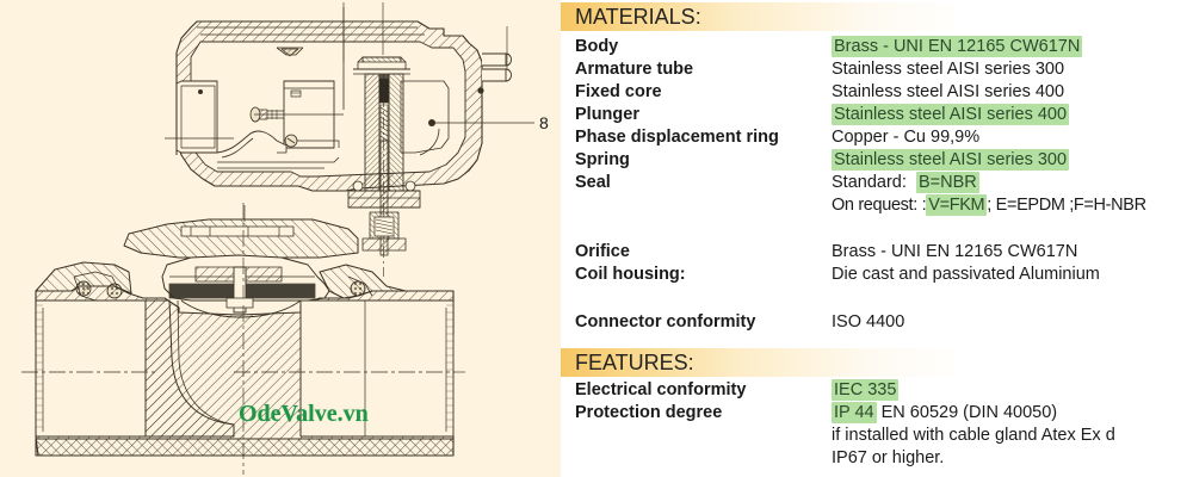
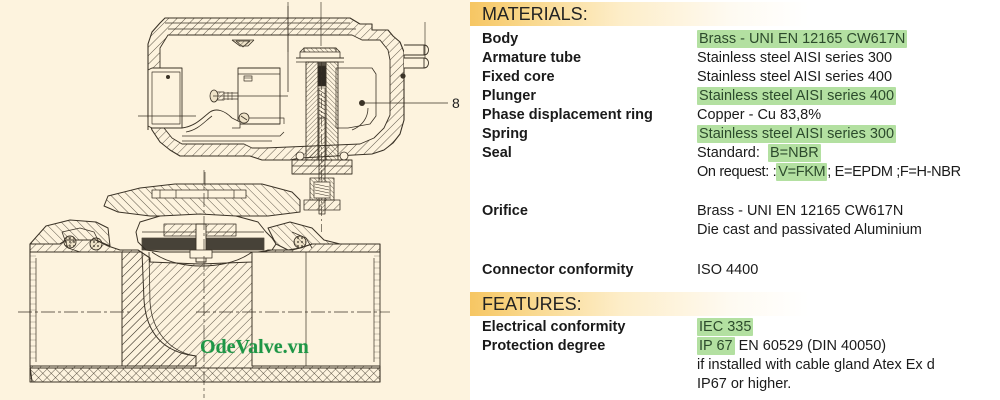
  OdeValve.vn
  8
  MATERIALS:
  Body
  Brass - UNI EN 12165 CW617N
  Armature tube
  Stainless steel AISI series 300
  Fixed core
  Stainless steel AISI series 400
  Plunger
  Stainless steel AISI series 400
  Phase displacement ring
- Copper - Cu 99,9%
+ Copper - Cu 83,8%
  Spring
  Stainless steel AISI series 300
  Seal
  Standard: B=NBR
  On request: : V=FKM ; E=EPDM ;F=H-NBR
  Orifice
  Brass - UNI EN 12165 CW617N
- Coil housing:
  Die cast and passivated Aluminium
  Connector conformity
  ISO 4400
  FEATURES:
  Electrical conformity
  IEC 335
  Protection degree
- IP 44 EN 60529 (DIN 40050)
+ IP 67 EN 60529 (DIN 40050)
  if installed with cable gland Atex Ex d
  IP67 or higher.
